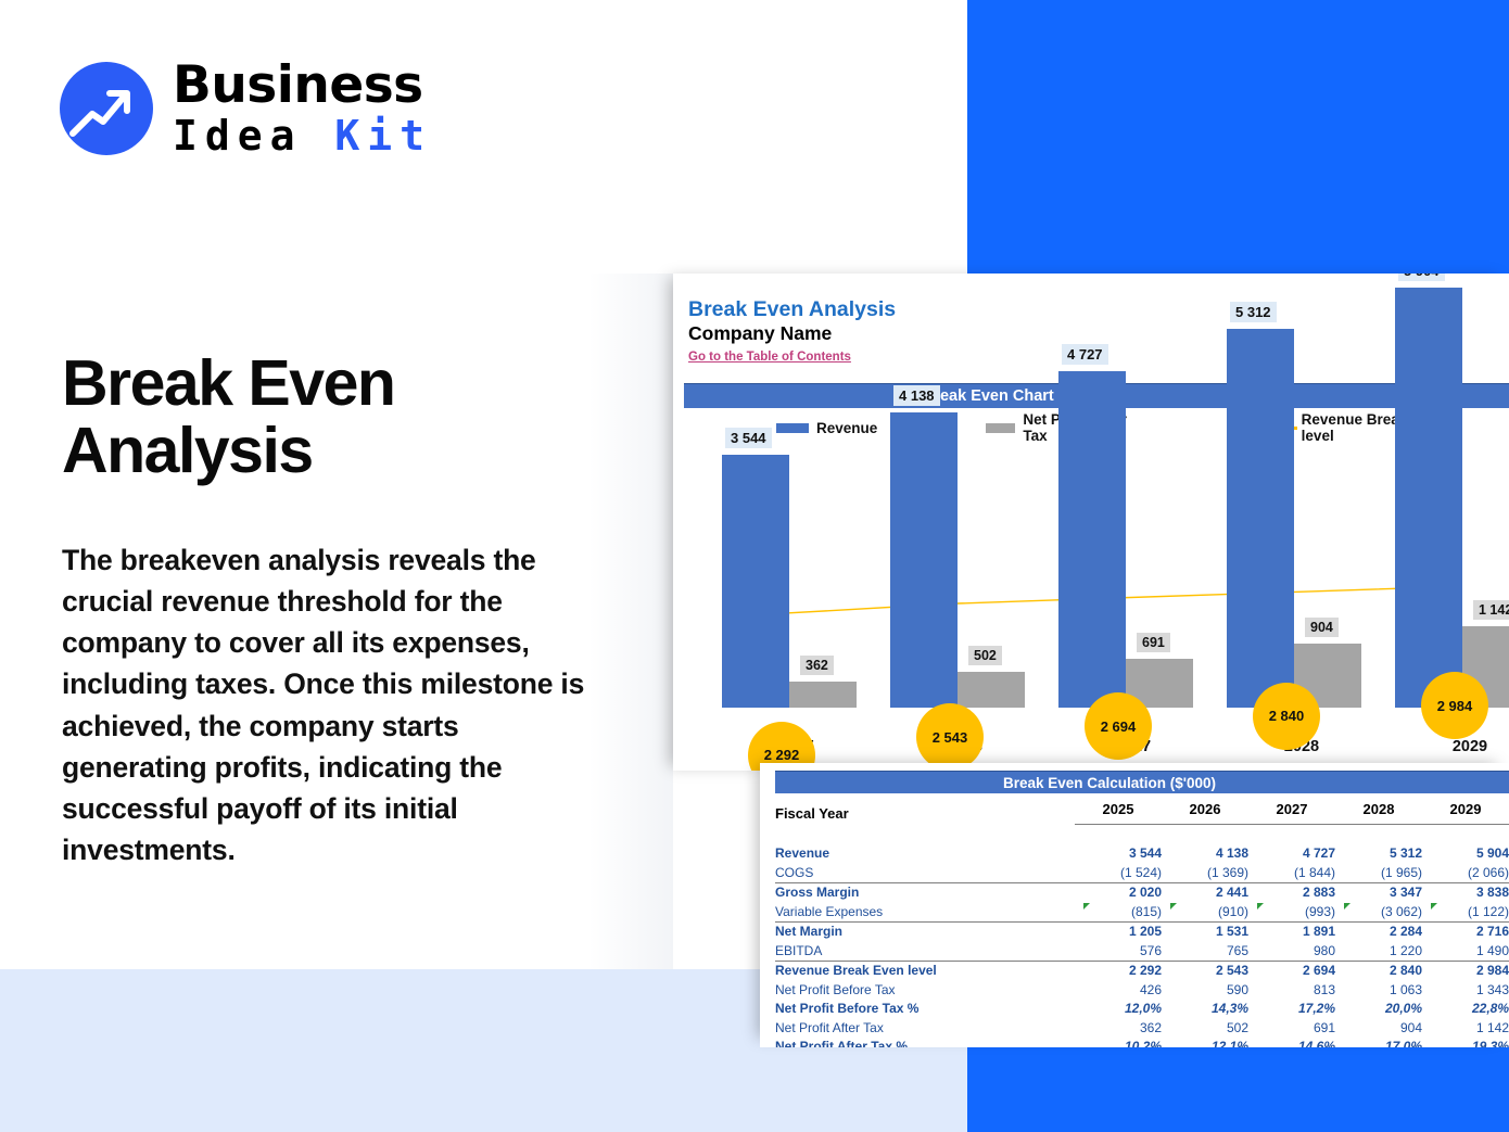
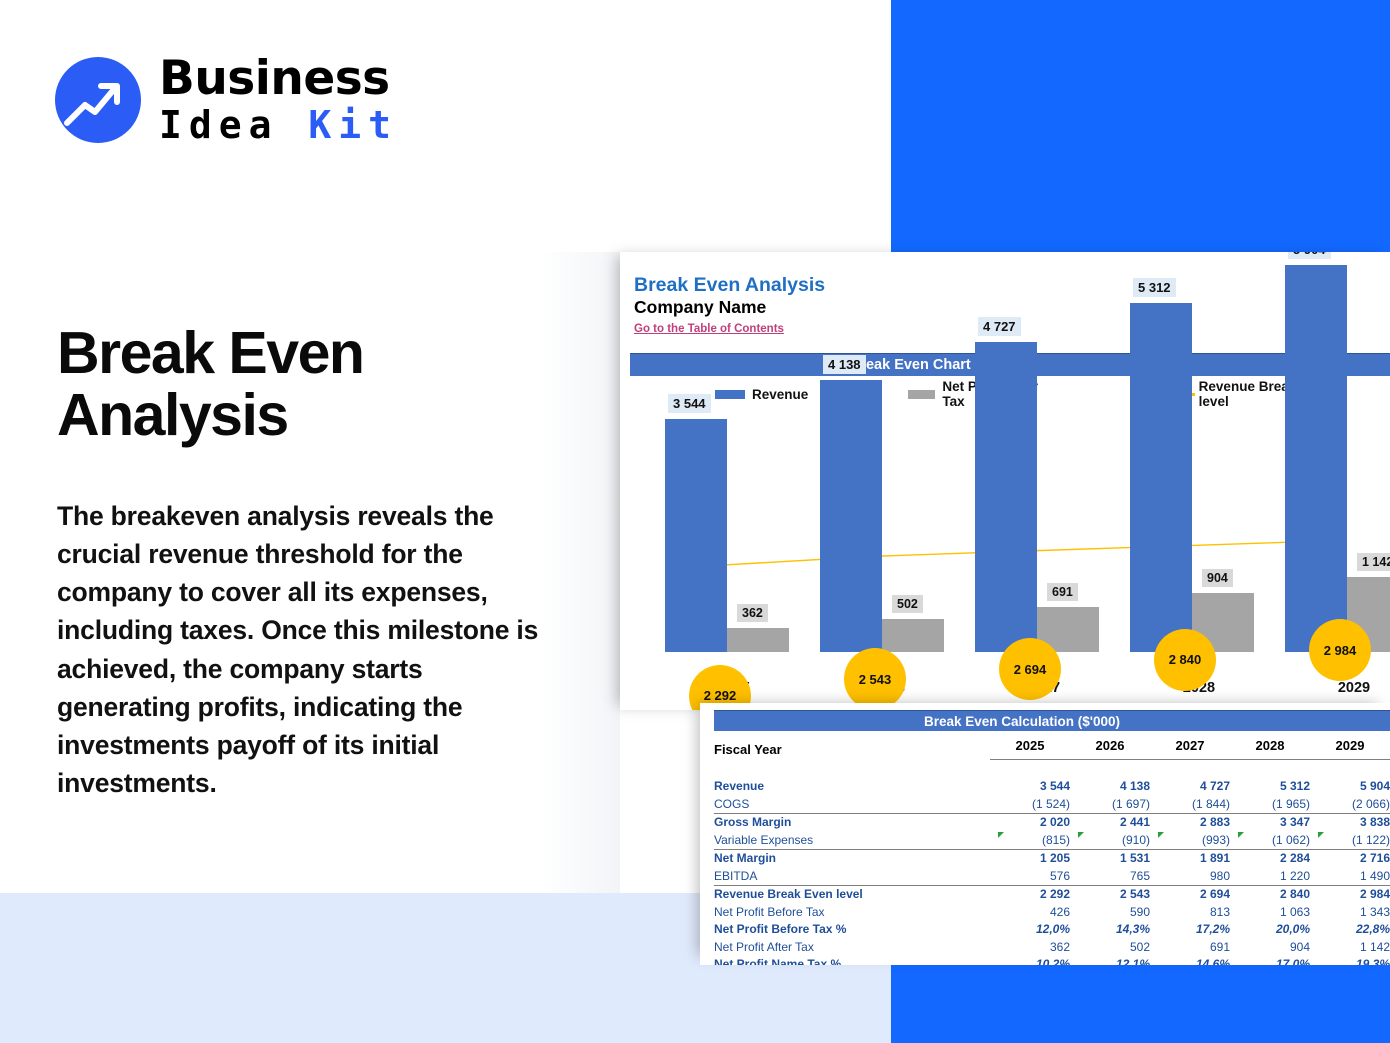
  Business
  Idea Kit
  Break Even Analysis
- The breakeven analysis reveals the crucial revenue threshold for the company to cover all its expenses, including taxes. Once this milestone is achieved, the company starts generating profits, indicating the successful payoff of its initial investments.
+ The breakeven analysis reveals the crucial revenue threshold for the company to cover all its expenses, including taxes. Once this milestone is achieved, the company starts generating profits, indicating the investments payoff of its initial investments.
  Break Even Analysis
  Company Name
  Go to the Table of Contents
  Revenue
  Revenue Bre level
  3 544
  362
  4 138
  502
  4 727
  691
  5 312
  904
  1 14
  2029
  2 292
  2 543
  2 694
  2 840
  2 984
  Break Even Calculation ($'000)
  Fiscal Year	2025	2026	2027	2028	2029
  Revenue	3 544	4 138	4 727	5 312	5 904
- COGS	(1 524)	(1 369)	(1 844)	(1 965)	(2 066)
+ COGS	(1 524)	(1 697)	(1 844)	(1 965)	(2 066)
  Gross Margin	2 020	2 441	2 883	3 347	3 838
- Variable Expenses	(815)	(910)	(993)	(3 062)	(1 122)
+ Variable Expenses	(815)	(910)	(993)	(1 062)	(1 122)
  Net Margin	1 205	1 531	1 891	2 284	2 716
  EBITDA	576	765	980	1 220	1 490
  Revenue Break Even level	2 292	2 543	2 694	2 840	2 984
  Net Profit Before Tax	426	590	813	1 063	1 343
  Net Profit Before Tax %	12,0%	14,3%	17,2%	20,0%	22,8%
  Net Profit After Tax	362	502	691	904	1 142
- Net Profit After Tax %	10,2%	12,1%	14,6%	17,0%	19,3%
+ Net Profit Name Tax %	10,2%	12,1%	14,6%	17,0%	19,3%
